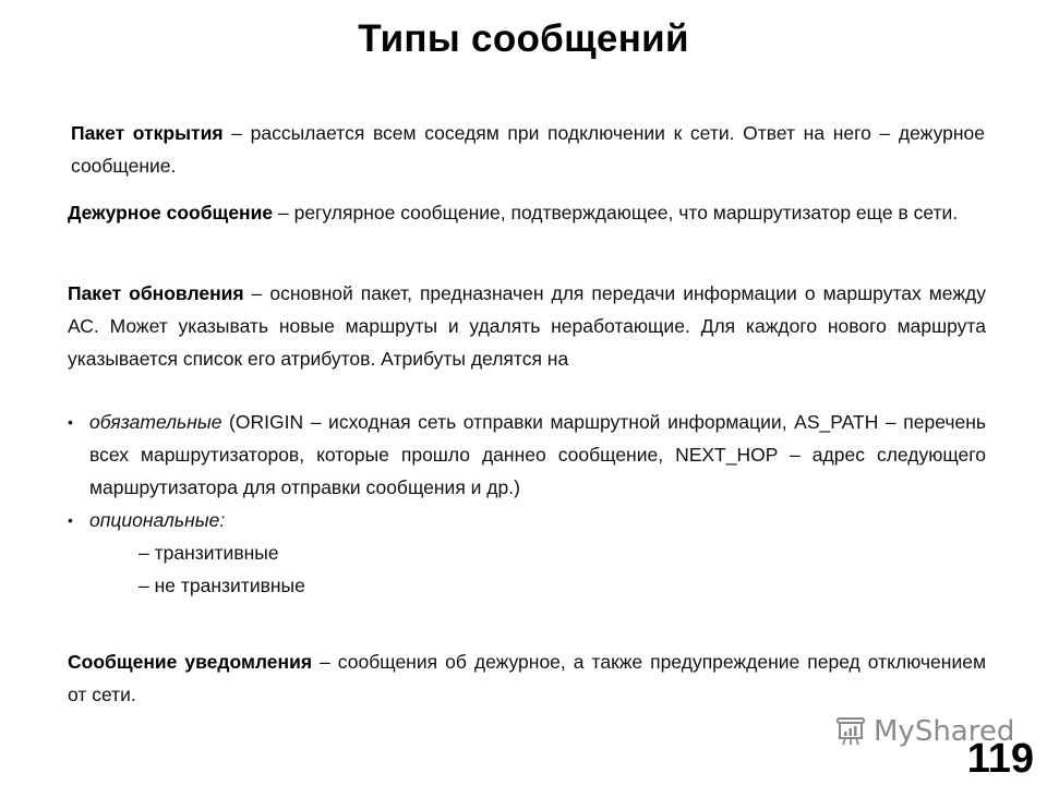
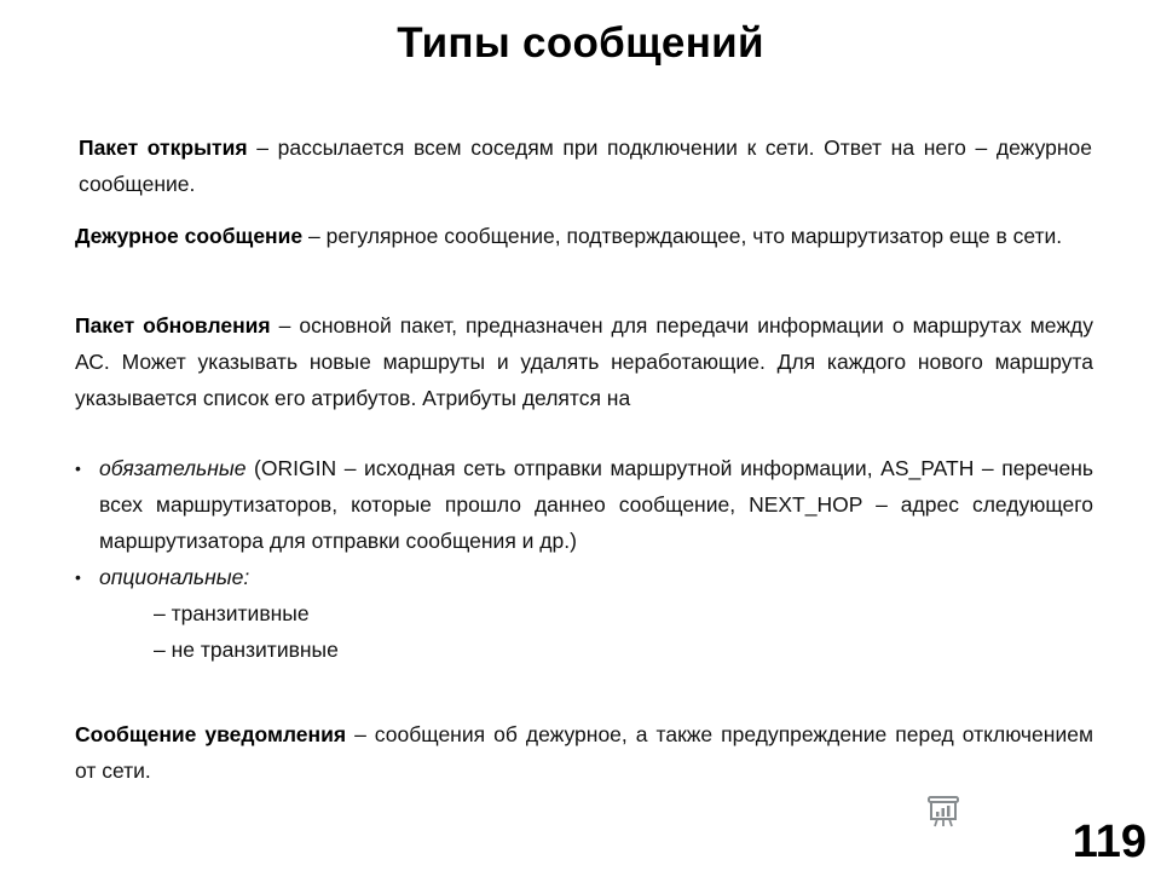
  Типы сообщений
  Пакет открытия – рассылается всем соседям при подключении к сети. Ответ на него – дежурное сообщение.
  Дежурное сообщение – регулярное сообщение, подтверждающее, что маршрутизатор еще в сети.
  Пакет обновления – основной пакет, предназначен для передачи информации о маршрутах между АС. Может указывать новые маршруты и удалять неработающие. Для каждого нового маршрута указывается список его атрибутов. Атрибуты делятся на
  •
  обязательные (ORIGIN – исходная сеть отправки маршрутной информации, AS_PATH – перечень всех маршрутизаторов, которые прошло даннео сообщение, NEXT_HOP – адрес следующего маршрутизатора для отправки сообщения и др.)
  •
  опциональные:
  – транзитивные
  – не транзитивные
  Сообщение уведомления – сообщения об дежурное, а также предупреждение перед отключением от сети.
- MyShared
  119
